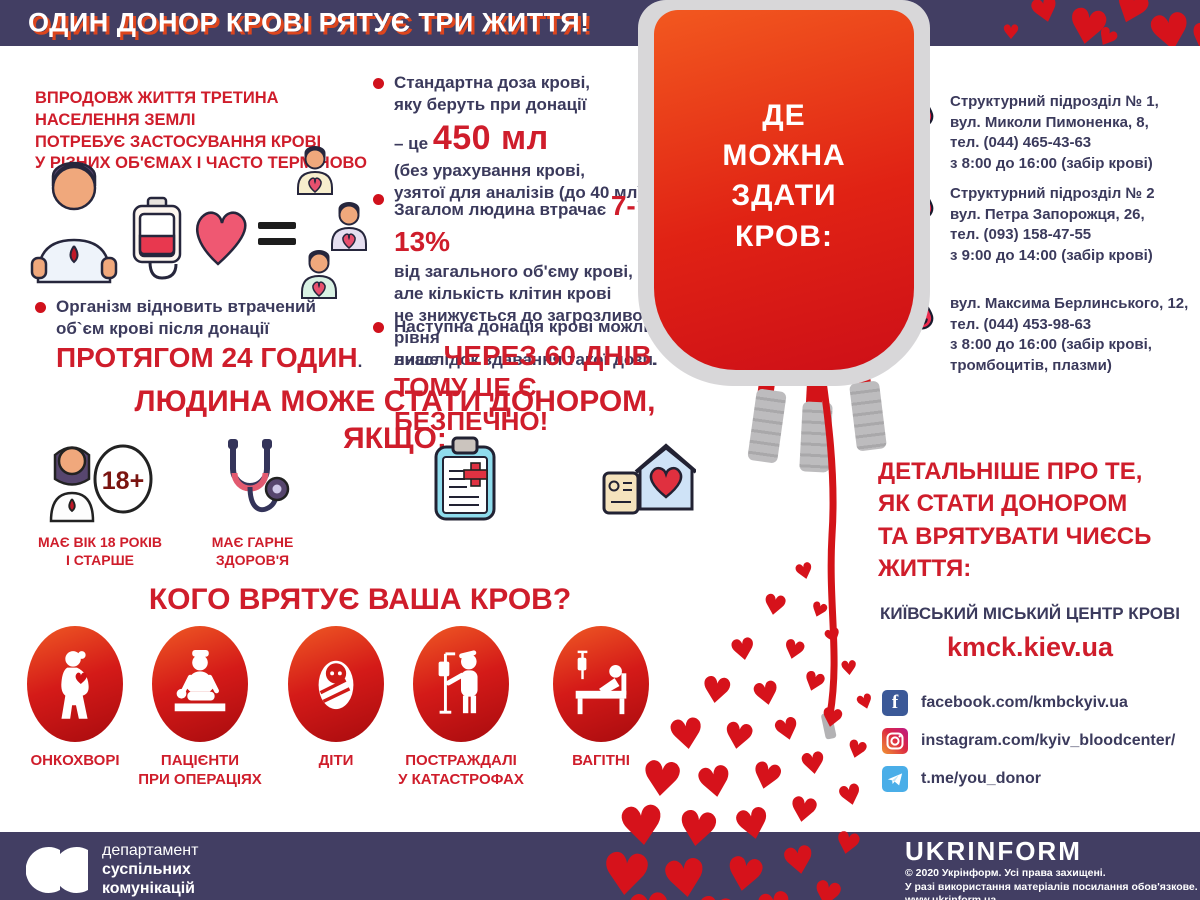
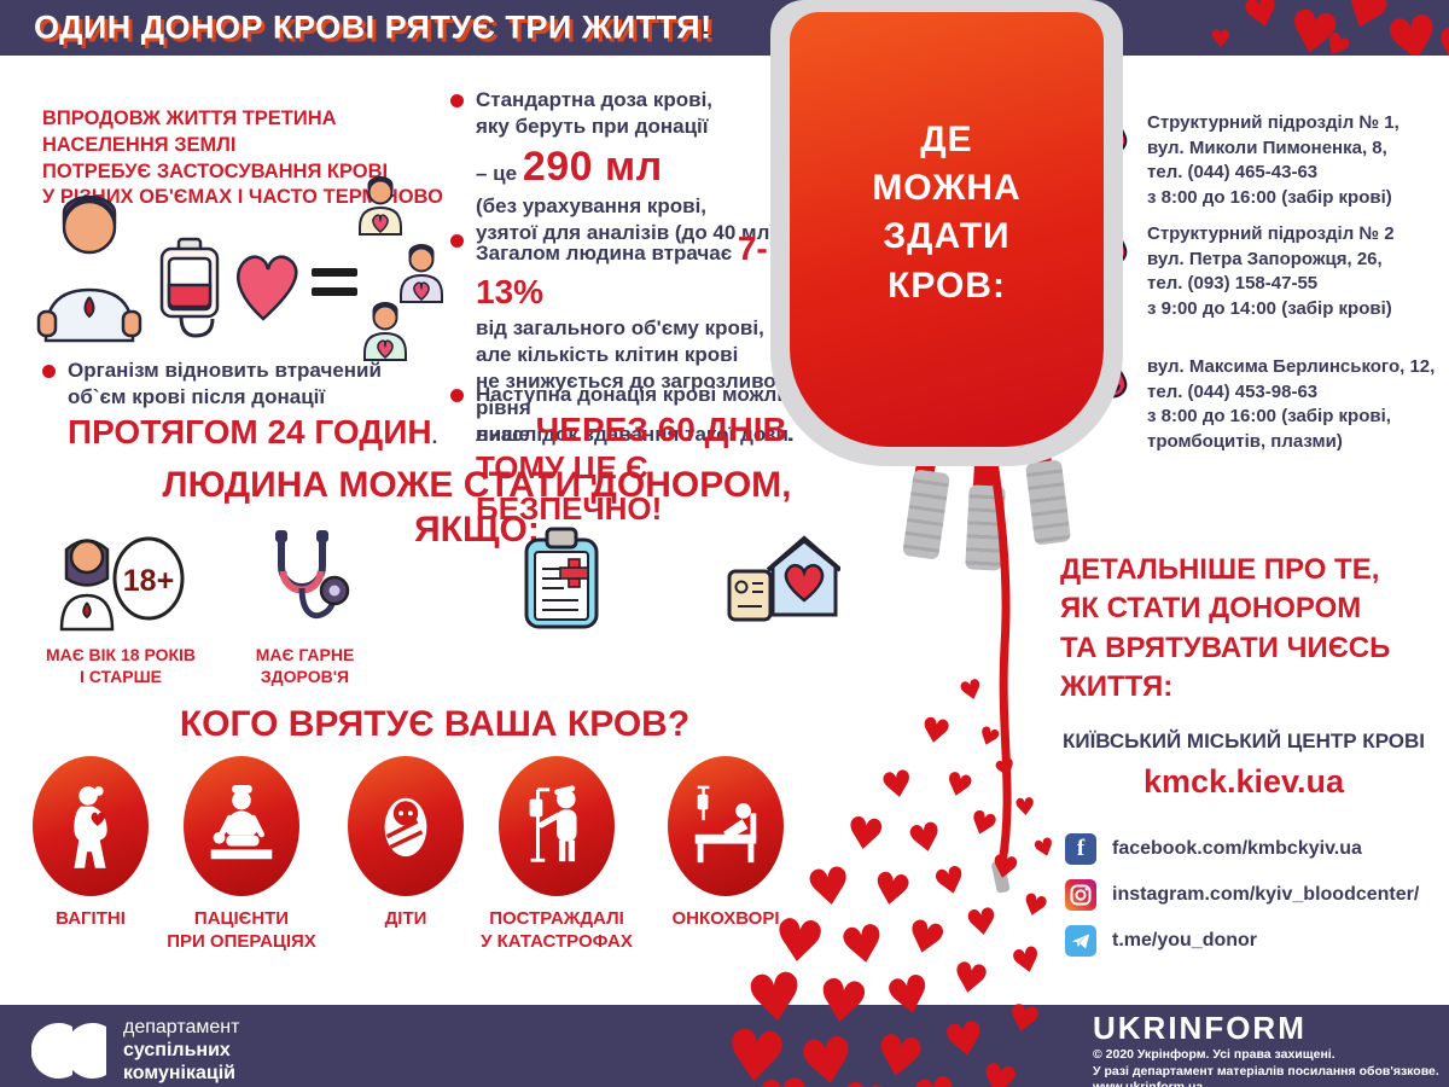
  ОДИН ДОНОР КРОВІ РЯТУЄ ТРИ ЖИТТЯ!
  ♥
  ДЕ
  МОЖНА
  ЗДАТИ
  КРОВ:
  ВПРОДОВЖ ЖИТТЯ ТРЕТИНА НАСЕЛЕННЯ ЗЕМЛІ
  ПОТРЕБУЄ ЗАСТОСУВАННЯ КРОВІ
  У РІИХ ОБ'ЄМАХ І ЧАСТО ТЕРОВО
  Організм відновить втрачений
  об`єм крові після донації
  ПРОТЯГОМ 24 ГОДИН.
  Стандартна доза крові,
  яку беруть при донації
- – це 450 мл
+ – це 290 мл
  (без урахування крові,
  узятої для аналізів (до 40 мл
  Загалом людина втрачає 7-13%
  від загального об'єму крові,
  але кількість клітин крові
  не знижується до загрозливо рівня
  внаслідок здавання такої дози.
  ТОМУ ЦЕ Є БЕЗПЕЧНО!
  Наступна донація крові можл
  лише ЧЕРЕЗ 60 ДНІВ.
  Структурний підрозділ № 1,
  вул. Миколи Пимоненка, 8,
  тел. (044) 465-43-63
  з 8:00 до 16:00 (забір крові)
  Структурний підрозділ № 2
  вул. Петра Запорожця, 26,
  тел. (093) 158-47-55
  з 9:00 до 14:00 (забір крові)
  вул. Максима Берлинського, 12,
  тел. (044) 453-98-63
  з 8:00 до 16:00 (забір крові,
  тромбоцитів, плазми)
  ЛЮДИНА МОЖЕ СТАТИ ДОНОРОМ,
  ЯКЩО:
  18+
  МАЄ ВІК 18 РОКІВ
  І СТАРШЕ
  МАЄ ГАРНЕ ЗДОРОВ'Я
  КОГО ВРЯТУЄ ВАША КРОВ?
- ОНКОХВОРІ
+ ВАГІТНІ
  ПАЦІЄНТИ
  ПРИ ОПЕРАЦІЯХ
  ДІТИ
  ПОСТРАЖДАЛІ
  У КАТАСТРОФАХ
- ВАГІТНІ
+ ОНКОХВОРІ
  ДЕТАЛЬНІШЕ ПРО ТЕ,
  ЯК СТАТИ ДОНОРОМ
  ТА ВРЯТУВАТИ ЧИЄСЬ
  ЖИТТЯ:
  КИЇВСЬКИЙ МІСЬКИЙ ЦЕНТР КРОВІ
  kmck.kiev.ua
  f
  facebook.com/kmbckyiv.ua
  instagram.com/kyiv_bloodcenter/
  t.me/you_donor
  департамент
  суспільних
  комунікацій
  UKRINFORM
  © 2020 Укрінформ. Усі права захищені.
- У разі використання матеріалів посилання обов'язкове.
+ У разі департамент матеріалів посилання обов'язкове.
